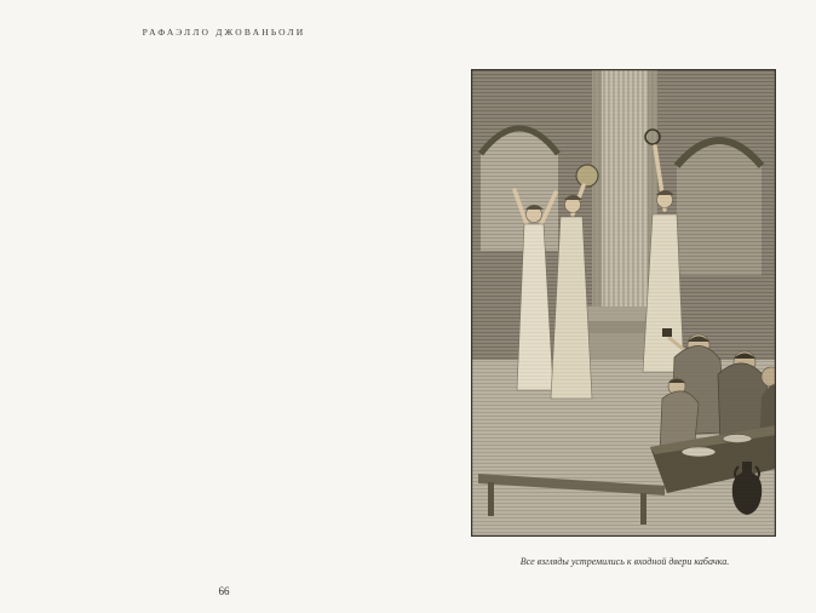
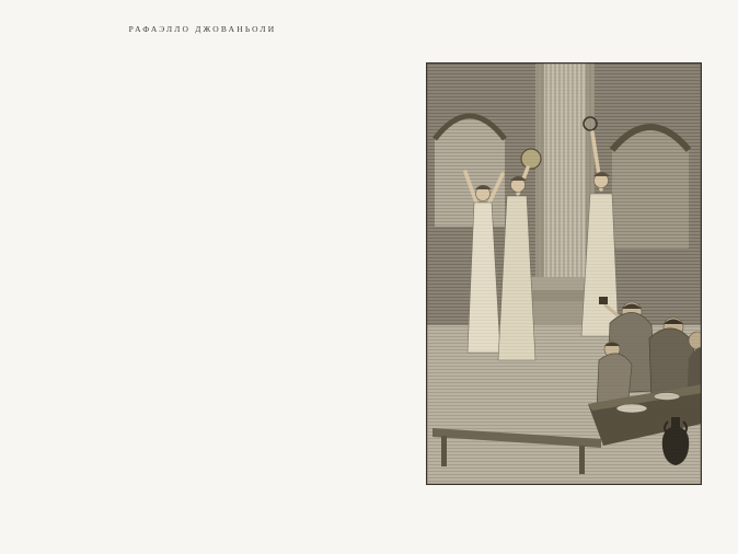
  РАФАЭЛЛО ДЖОВАНЬОЛИ
- 66
- Все взгляды устремились к входной двери кабачка.
